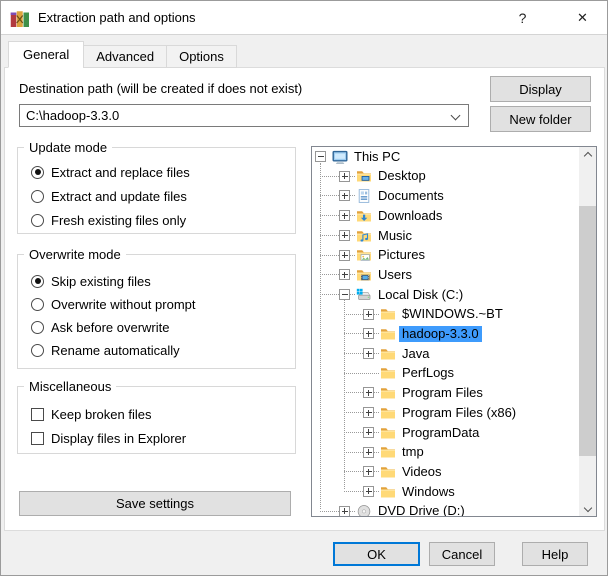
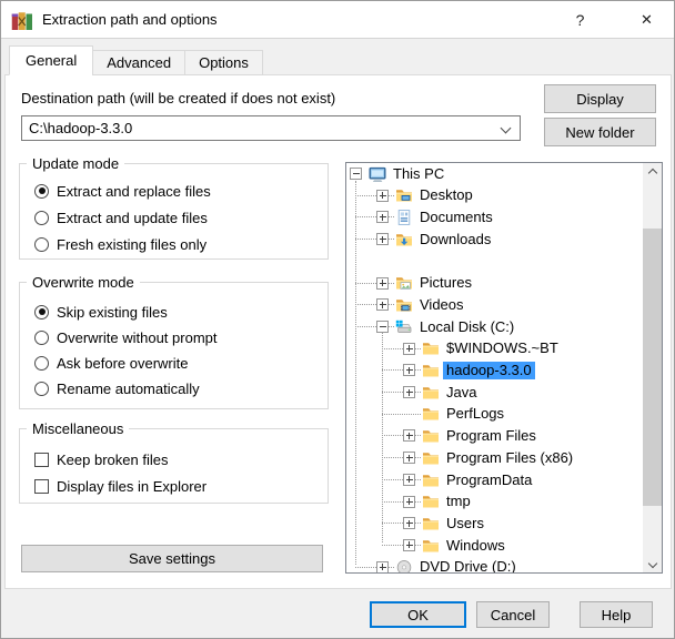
  Extraction path and options
  ?
  ✕
  General
  Advanced
  Options
  Destination path (will be created if does not exist)
  C:\hadoop-3.3.0
  Display
  New folder
  Update mode
  Extract and replace files
  Extract and update files
  Fresh existing files only
  Overwrite mode
  Skip existing files
  Overwrite without prompt
  Ask before overwrite
  Rename automatically
  Miscellaneous
  Keep broken files
  Display files in Explorer
  Save settings
  This PC
  Desktop
  Documents
  Downloads
- Music
  Pictures
- Users
+ Videos
  Local Disk (C:)
  $WINDOWS.~BT
  hadoop-3.3.0
  Java
  PerfLogs
  Program Files
  Program Files (x86)
  ProgramData
  tmp
- Videos
+ Users
  Windows
  DVD Drive (D:)
  OK
  Cancel
  Help
